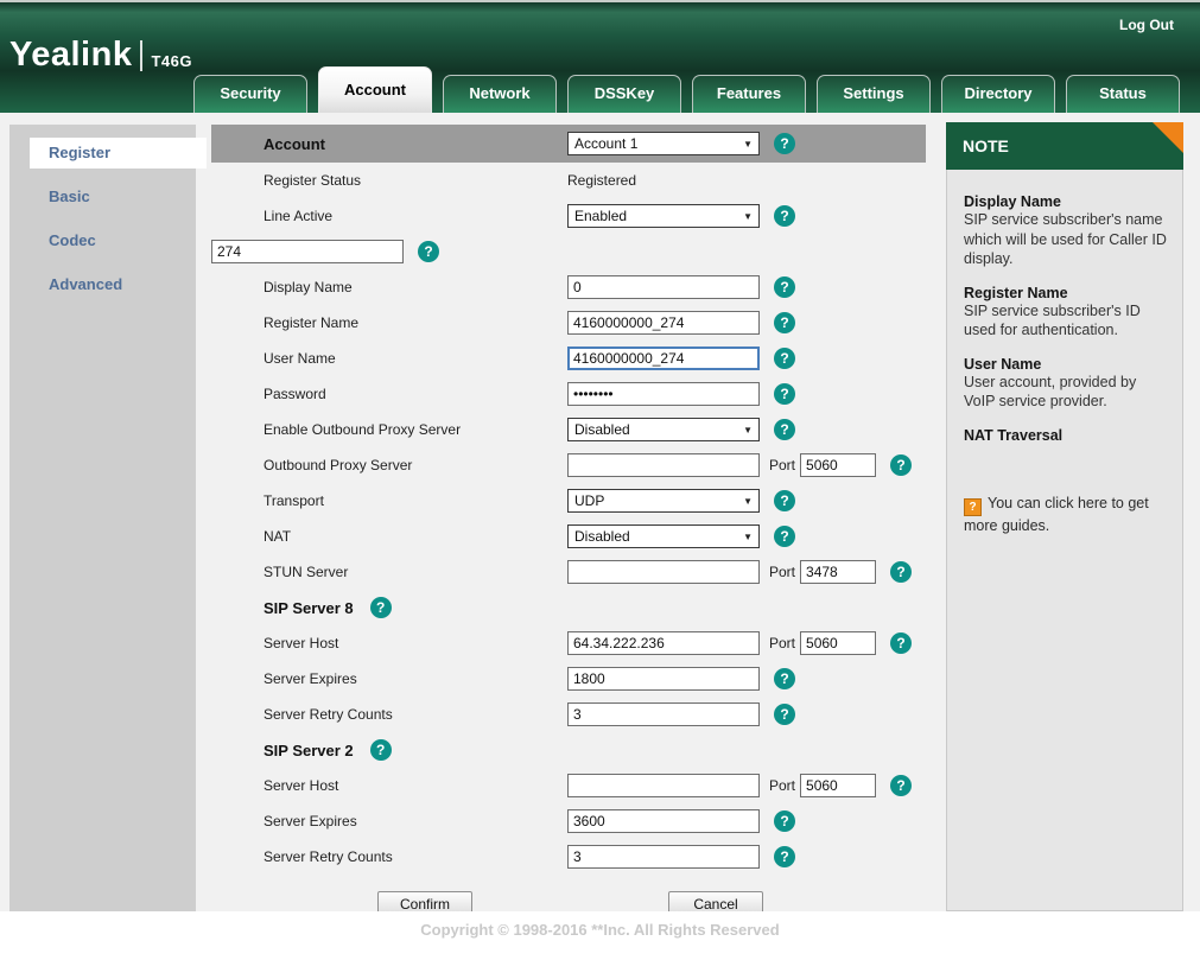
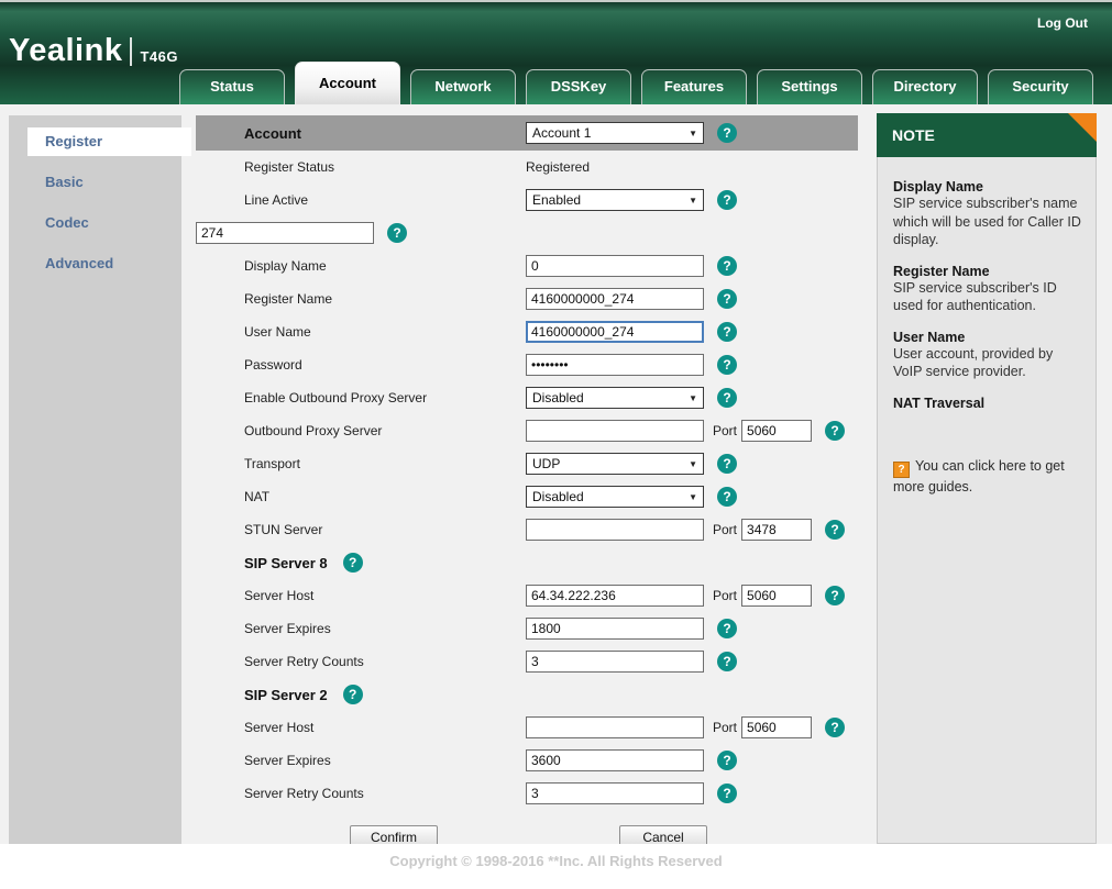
  Log Out
  Yealink
  T46G
- Security
+ Status
  Account
  Network
  DSSKey
  Features
  Settings
  Directory
- Status
+ Security
  Register
  Basic
  Codec
  Advanced
  Account
  Account 1
  ▼
  ?
  Register Status
  Registered
  Line Active
  Enabled
  ▼
  ?
  274
  ?
  Display Name
  0
  ?
  Register Name
  4160000000_274
  ?
  User Name
  4160000000_274
  ?
  Password
  ?
  Enable Outbound Proxy Server
  Disabled
  ▼
  ?
  Outbound Proxy Server
  Port
  5060
  ?
  Transport
  UDP
  ▼
  ?
  NAT
  Disabled
  ▼
  ?
  STUN Server
  Port
  3478
  ?
  SIP Server 8
  ?
  Server Host
  64.34.222.236
  Port
  5060
  ?
  Server Expires
  1800
  ?
  Server Retry Counts
  3
  ?
  SIP Server 2
  ?
  Server Host
  Port
  5060
  ?
  Server Expires
  3600
  ?
  Server Retry Counts
  3
  ?
  Confirm
  Cancel
  NOTE
  Display Name
  SIP service subscriber's name which will be used for Caller ID display.
  Register Name
  SIP service subscriber's ID used for authentication.
  User Name
  User account, provided by VoIP service provider.
  NAT Traversal
  ? You can click here to get more guides.
  Copyright © 1998-2016 **Inc. All Rights Reserved
